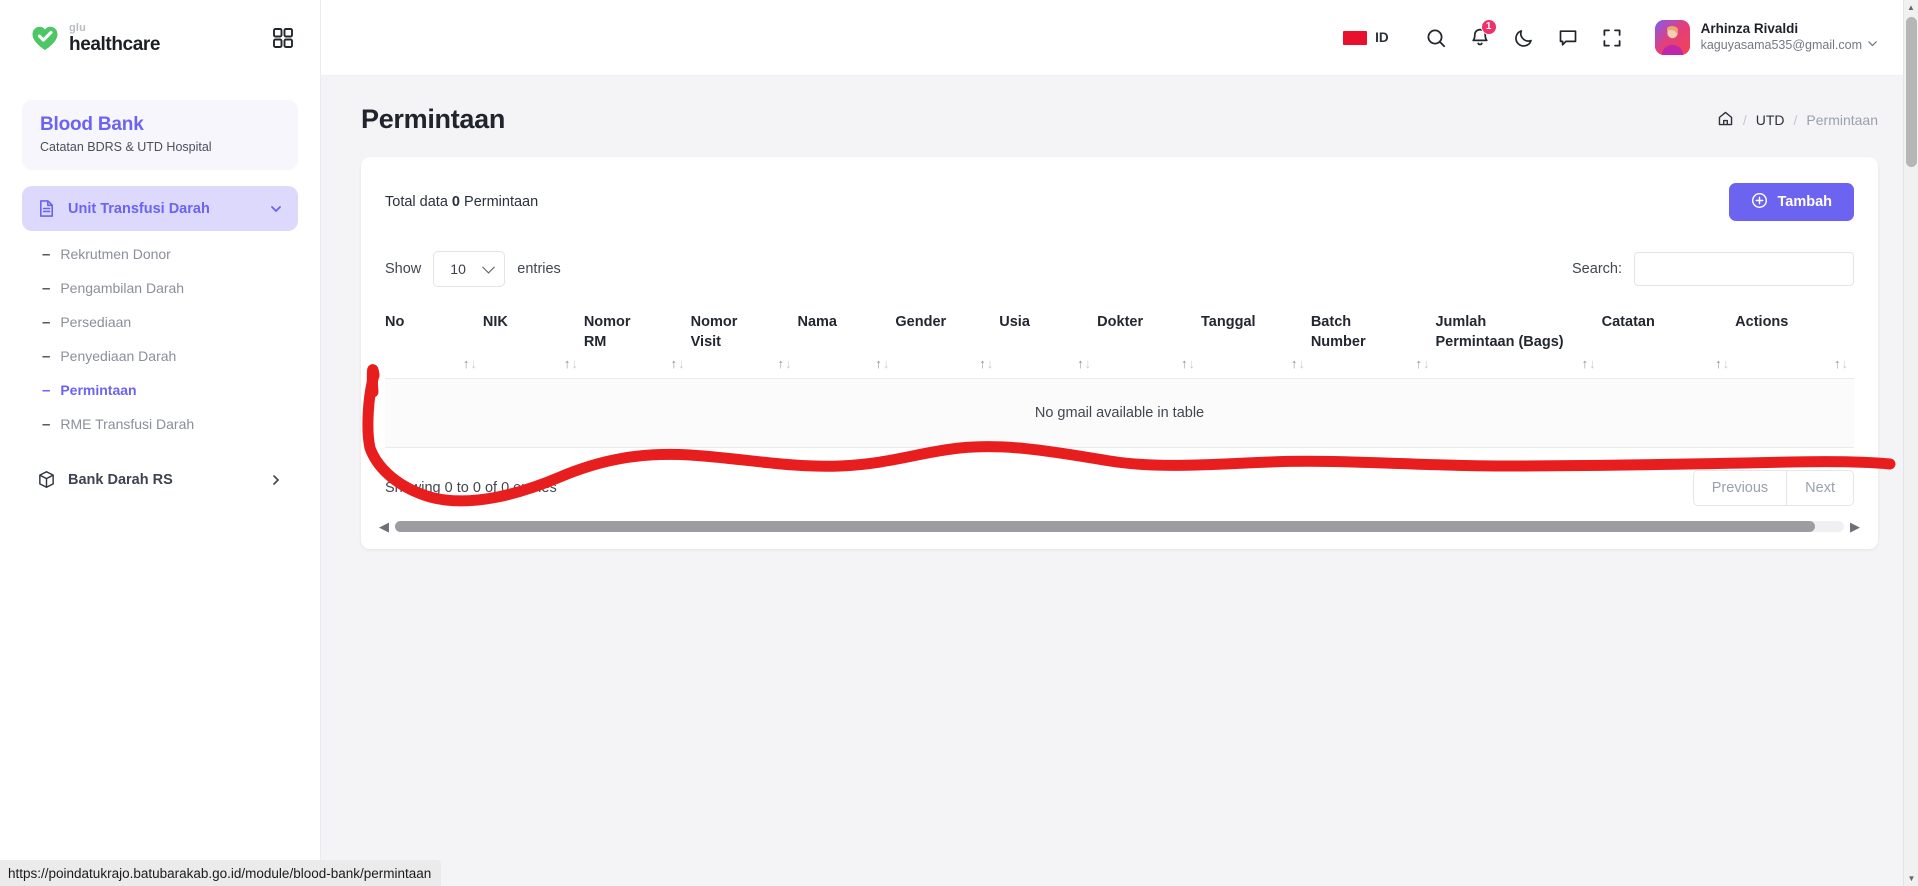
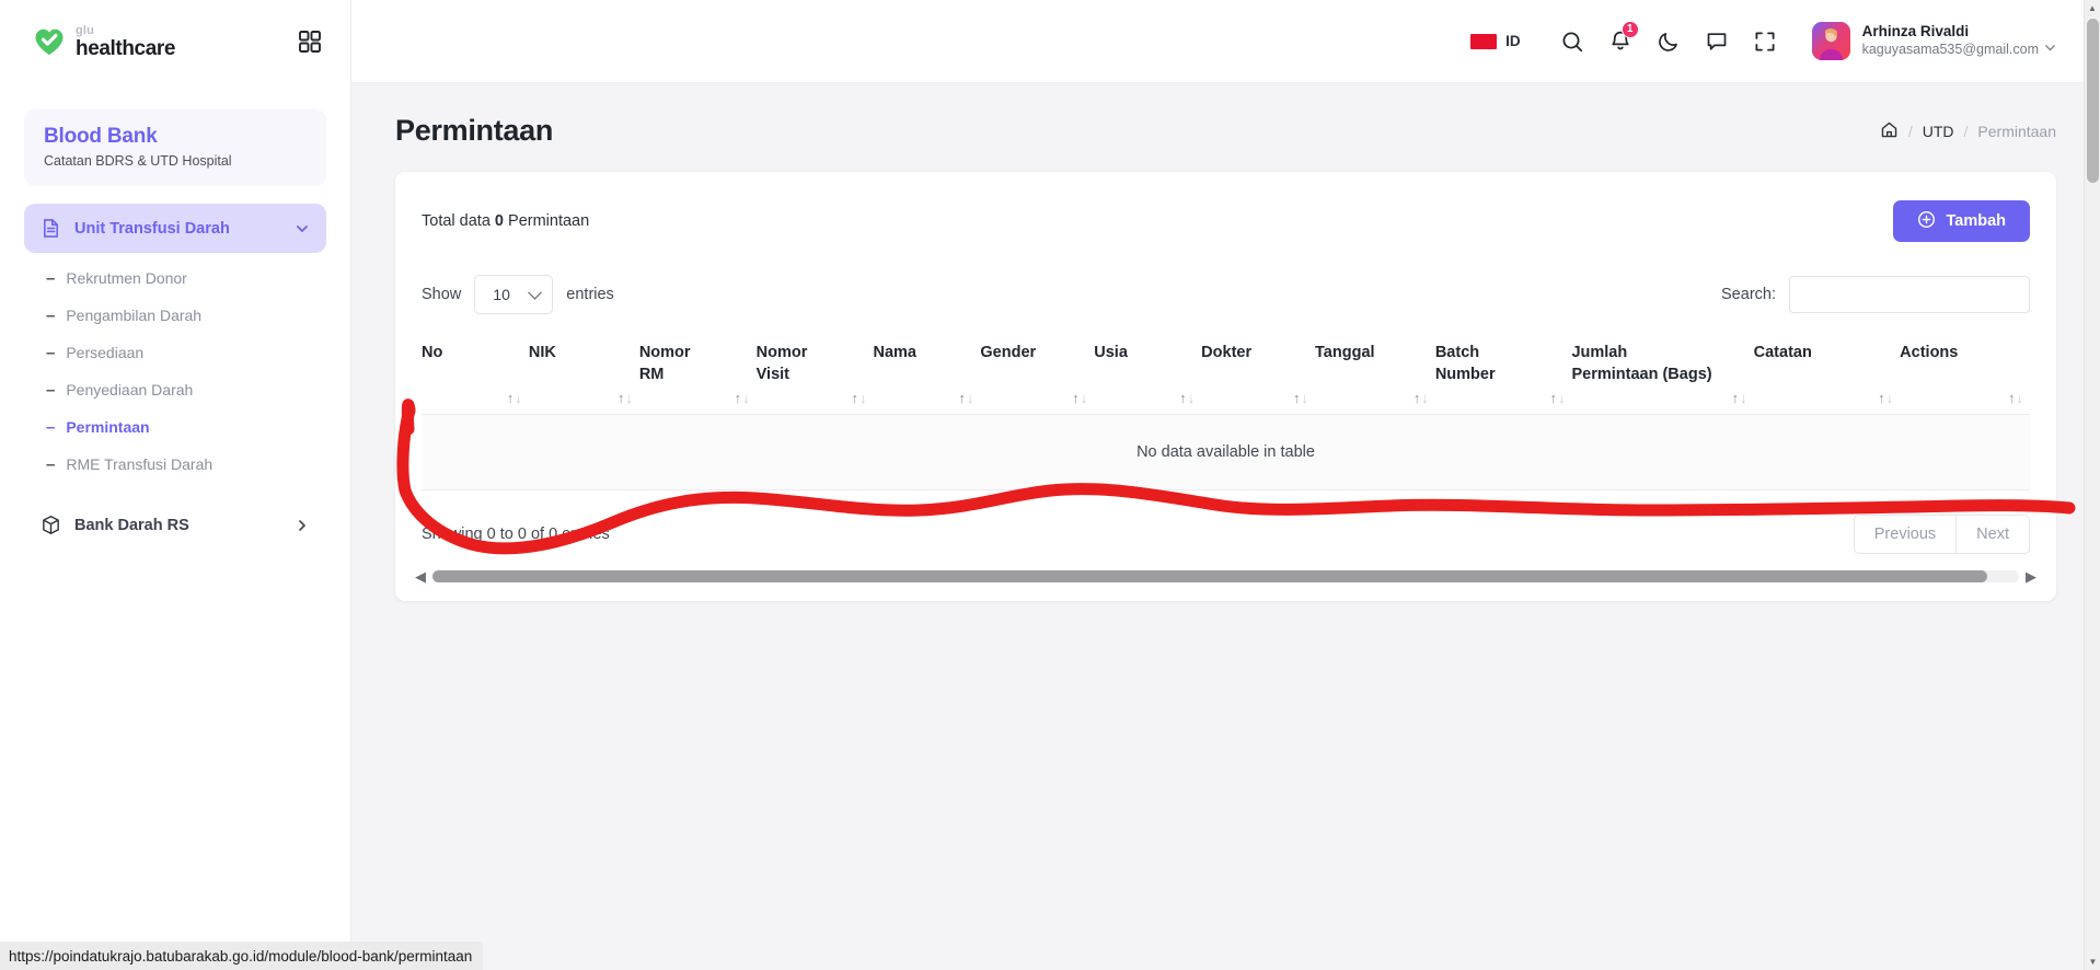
  glu
  healthcare
  Blood Bank
  Catatan BDRS & UTD Hospital
  Unit Transfusi Darah
  –
  Rekrutmen Donor
  –
  Pengambilan Darah
  –
  Persediaan
  –
  Penyediaan Darah
  –
  Permintaan
  –
  RME Transfusi Darah
  Bank Darah RS
  ID
  1
  Arhinza Rivaldi
  kaguyasama535@gmail.com
  Permintaan
  /
  UTD
  /
  Permintaan
  Total data 0 Permintaan
  Tambah
  Show
  10
  entries
  Search:
  No↑↓	NIK↑↓	Nomor RM↑↓	Nomor Visit↑↓	Nama↑↓	Gender↑↓	Usia↑↓	Dokter↑↓	Tanggal↑↓	Batch Number↑↓	Jumlah Permintaan (Bags)↑↓	Catatan↑↓	Actions↑↓
- No gmail available in table
+ No data available in table
  Previous
  Next
  ◀
  ▶
  ▲
  ▼
  https://poindatukrajo.batubarakab.go.id/module/blood-bank/permintaan
